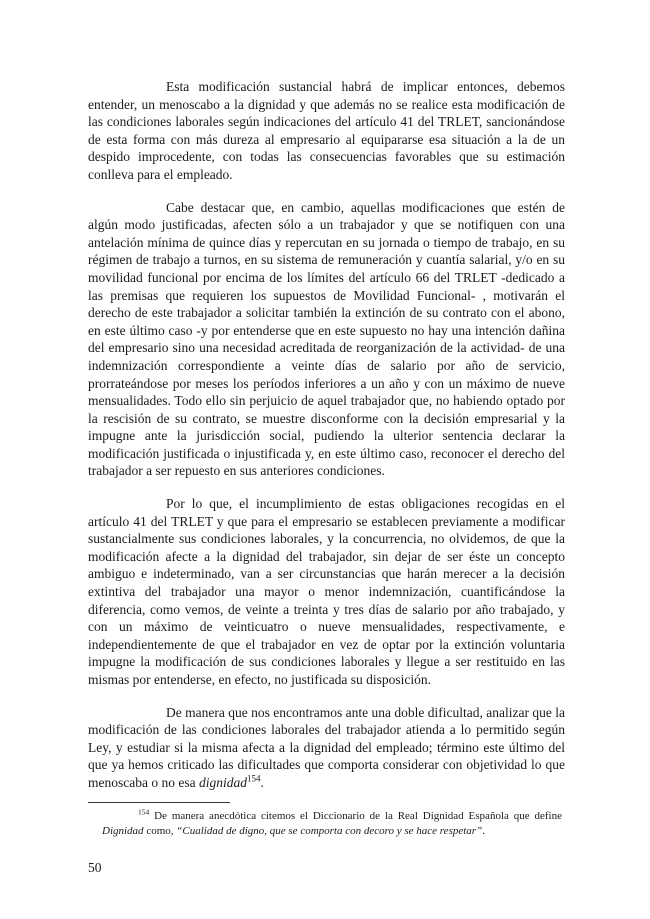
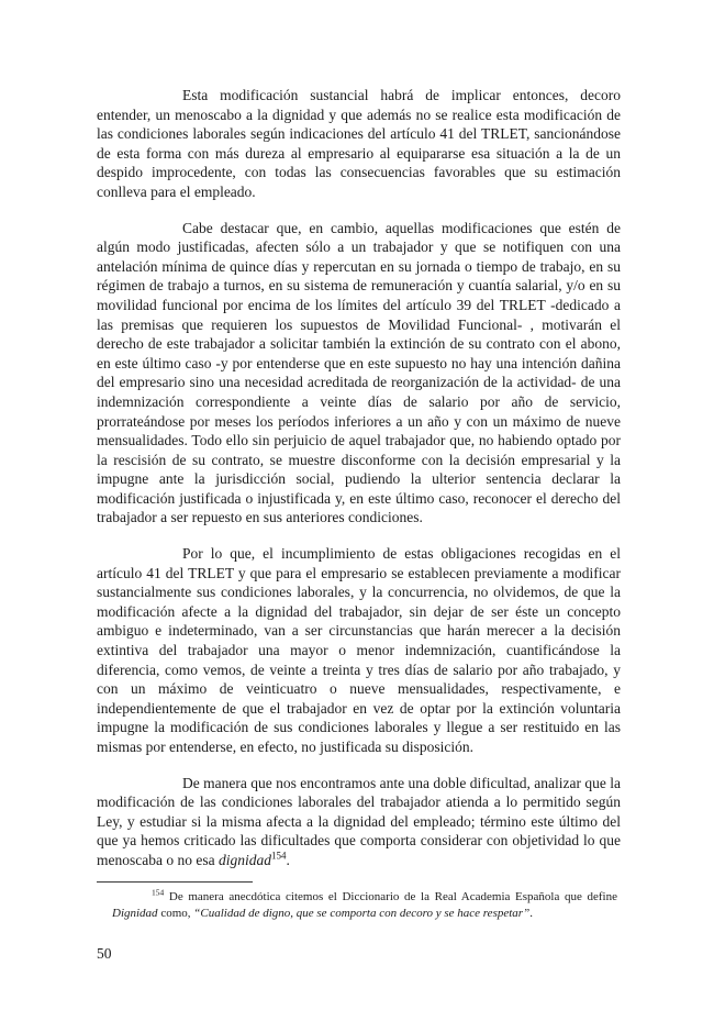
- Esta modificación sustancial habrá de implicar entonces, debemos entender, un menoscabo a la dignidad y que además no se realice esta modificación de las condiciones laborales según indicaciones del artículo 41 del TRLET, sancionándose de esta forma con más dureza al empresario al equipararse esa situación a la de un despido improcedente, con todas las consecuencias favorables que su estimación conlleva para el empleado.
+ Esta modificación sustancial habrá de implicar entonces, decoro entender, un menoscabo a la dignidad y que además no se realice esta modificación de las condiciones laborales según indicaciones del artículo 41 del TRLET, sancionándose de esta forma con más dureza al empresario al equipararse esa situación a la de un despido improcedente, con todas las consecuencias favorables que su estimación conlleva para el empleado.
- Cabe destacar que, en cambio, aquellas modificaciones que estén de algún modo justificadas, afecten sólo a un trabajador y que se notifiquen con una antelación mínima de quince días y repercutan en su jornada o tiempo de trabajo, en su régimen de trabajo a turnos, en su sistema de remuneración y cuantía salarial, y/o en su movilidad funcional por encima de los límites del artículo 66 del TRLET -dedicado a las premisas que requieren los supuestos de Movilidad Funcional- , motivarán el derecho de este trabajador a solicitar también la extinción de su contrato con el abono, en este último caso -y por entenderse que en este supuesto no hay una intención dañina del empresario sino una necesidad acreditada de reorganización de la actividad- de una indemnización correspondiente a veinte días de salario por año de servicio, prorrateándose por meses los períodos inferiores a un año y con un máximo de nueve mensualidades. Todo ello sin perjuicio de aquel trabajador que, no habiendo optado por la rescisión de su contrato, se muestre disconforme con la decisión empresarial y la impugne ante la jurisdicción social, pudiendo la ulterior sentencia declarar la modificación justificada o injustificada y, en este último caso, reconocer el derecho del trabajador a ser repuesto en sus anteriores condiciones.
+ Cabe destacar que, en cambio, aquellas modificaciones que estén de algún modo justificadas, afecten sólo a un trabajador y que se notifiquen con una antelación mínima de quince días y repercutan en su jornada o tiempo de trabajo, en su régimen de trabajo a turnos, en su sistema de remuneración y cuantía salarial, y/o en su movilidad funcional por encima de los límites del artículo 39 del TRLET -dedicado a las premisas que requieren los supuestos de Movilidad Funcional- , motivarán el derecho de este trabajador a solicitar también la extinción de su contrato con el abono, en este último caso -y por entenderse que en este supuesto no hay una intención dañina del empresario sino una necesidad acreditada de reorganización de la actividad- de una indemnización correspondiente a veinte días de salario por año de servicio, prorrateándose por meses los períodos inferiores a un año y con un máximo de nueve mensualidades. Todo ello sin perjuicio de aquel trabajador que, no habiendo optado por la rescisión de su contrato, se muestre disconforme con la decisión empresarial y la impugne ante la jurisdicción social, pudiendo la ulterior sentencia declarar la modificación justificada o injustificada y, en este último caso, reconocer el derecho del trabajador a ser repuesto en sus anteriores condiciones.
  Por lo que, el incumplimiento de estas obligaciones recogidas en el artículo 41 del TRLET y que para el empresario se establecen previamente a modificar sustancialmente sus condiciones laborales, y la concurrencia, no olvidemos, de que la modificación afecte a la dignidad del trabajador, sin dejar de ser éste un concepto ambiguo e indeterminado, van a ser circunstancias que harán merecer a la decisión extintiva del trabajador una mayor o menor indemnización, cuantificándose la diferencia, como vemos, de veinte a treinta y tres días de salario por año trabajado, y con un máximo de veinticuatro o nueve mensualidades, respectivamente, e independientemente de que el trabajador en vez de optar por la extinción voluntaria impugne la modificación de sus condiciones laborales y llegue a ser restituido en las mismas por entenderse, en efecto, no justificada su disposición.
  De manera que nos encontramos ante una doble dificultad, analizar que la modificación de las condiciones laborales del trabajador atienda a lo permitido según Ley, y estudiar si la misma afecta a la dignidad del empleado; término este último del que ya hemos criticado las dificultades que comporta considerar con objetividad lo que menoscaba o no esa dignidad154.
- 154 De manera anecdótica citemos el Diccionario de la Real Dignidad Española que define Dignidad como, “Cualidad de digno, que se comporta con decoro y se hace respetar”.
+ 154 De manera anecdótica citemos el Diccionario de la Real Academia Española que define Dignidad como, “Cualidad de digno, que se comporta con decoro y se hace respetar”.
  50
